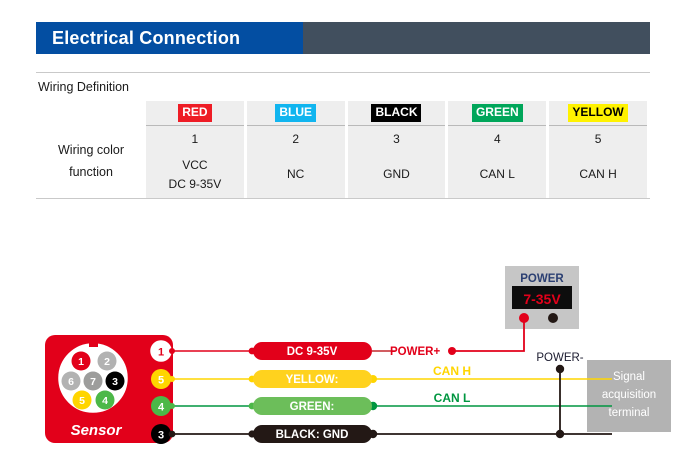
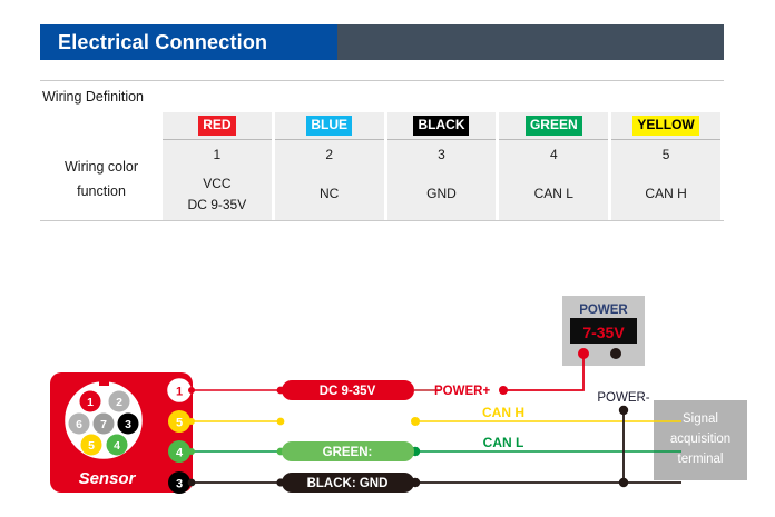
  Electrical Connection
  Wiring Definition
  	RED	BLUE	BLACK	GREEN	YELLOW
  Wiring color function	1	2	3	4	5
  VCC DC 9-35V	NC	GND	CAN L	CAN H
  POWER
  7-35V
  Signal
  acquisition
  terminal
  DC 9-35V
- YELLOW:
  GREEN:
  BLACK: GND
  POWER+
  CAN H
  CAN L
  POWER-
  1
  2
  6
  7
  3
  5
  4
  Sensor
  1
  5
  4
  3
